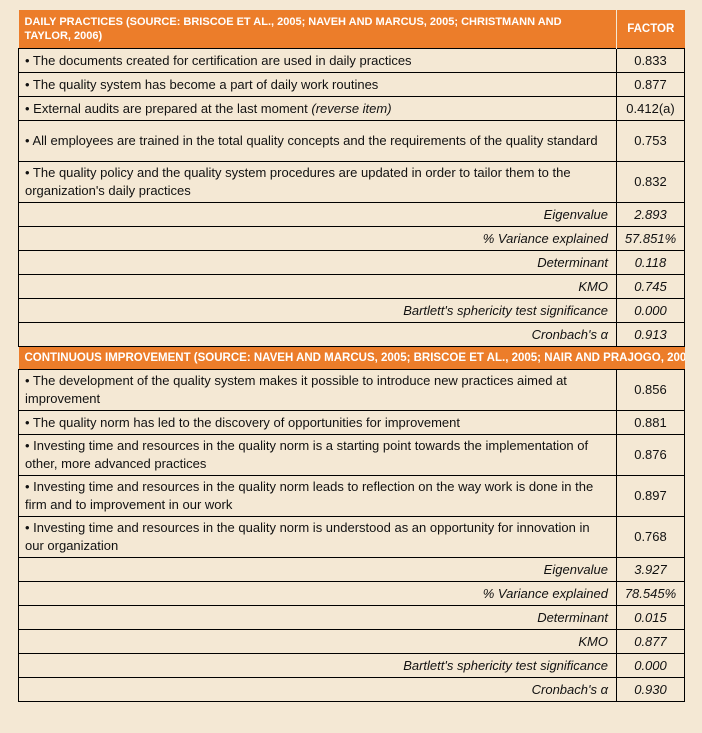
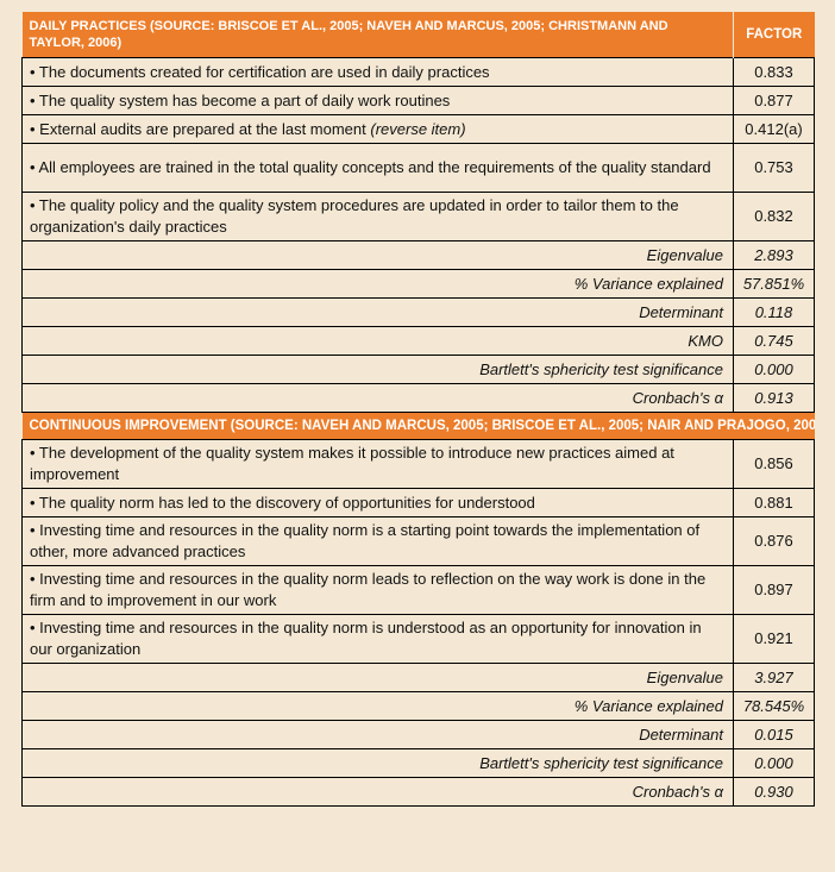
  DAILY PRACTICES (SOURCE: BRISCOE ET AL., 2005; NAVEH AND MARCUS, 2005; CHRISTMANN AND TAYLOR, 2006)	FACTOR
  • The documents created for certification are used in daily practices	0.833
  • The quality system has become a part of daily work routines	0.877
  • External audits are prepared at the last moment (reverse item)	0.412(a)
  • All employees are trained in the total quality concepts and the requirements of the quality standard	0.753
  • The quality policy and the quality system procedures are updated in order to tailor them to the organization's daily practices	0.832
  Eigenvalue	2.893
  % Variance explained	57.851%
  Determinant	0.118
  KMO	0.745
  Bartlett's sphericity test significance	0.000
  Cronbach's α	0.913
  CONTINUOUS IMPROVEMENT (SOURCE: NAVEH AND MARCUS, 2005; BRISCOE ET AL., 2005; NAIR AND PRAJOGO, 200
  • The development of the quality system makes it possible to introduce new practices aimed at improvement	0.856
- • The quality norm has led to the discovery of opportunities for improvement	0.881
+ • The quality norm has led to the discovery of opportunities for understood	0.881
  • Investing time and resources in the quality norm is a starting point towards the implementation of other, more advanced practices	0.876
  • Investing time and resources in the quality norm leads to reflection on the way work is done in the firm and to improvement in our work	0.897
- • Investing time and resources in the quality norm is understood as an opportunity for innovation in our organization	0.768
+ • Investing time and resources in the quality norm is understood as an opportunity for innovation in our organization	0.921
  Eigenvalue	3.927
  % Variance explained	78.545%
  Determinant	0.015
- KMO	0.877
  Bartlett's sphericity test significance	0.000
  Cronbach's α	0.930
